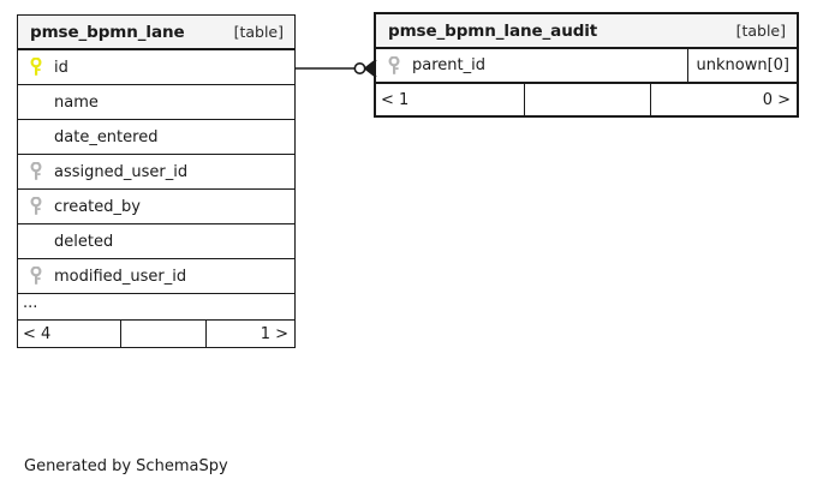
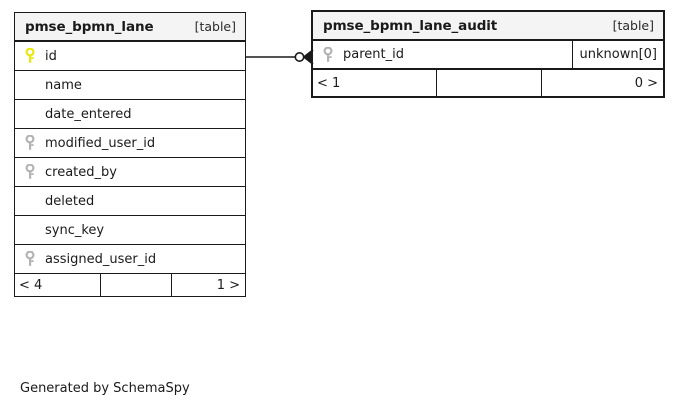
  pmse_bpmn_lane
  [table]
  id
  name
  date_entered
- assigned_user_id
+ modified_user_id
  created_by
  deleted
+ sync_key
- modified_user_id
+ assigned_user_id
- ...
  < 4
  1 >
  pmse_bpmn_lane_audit
  [table]
  parent_id
  unknown[0]
  < 1
  0 >
  Generated by SchemaSpy
